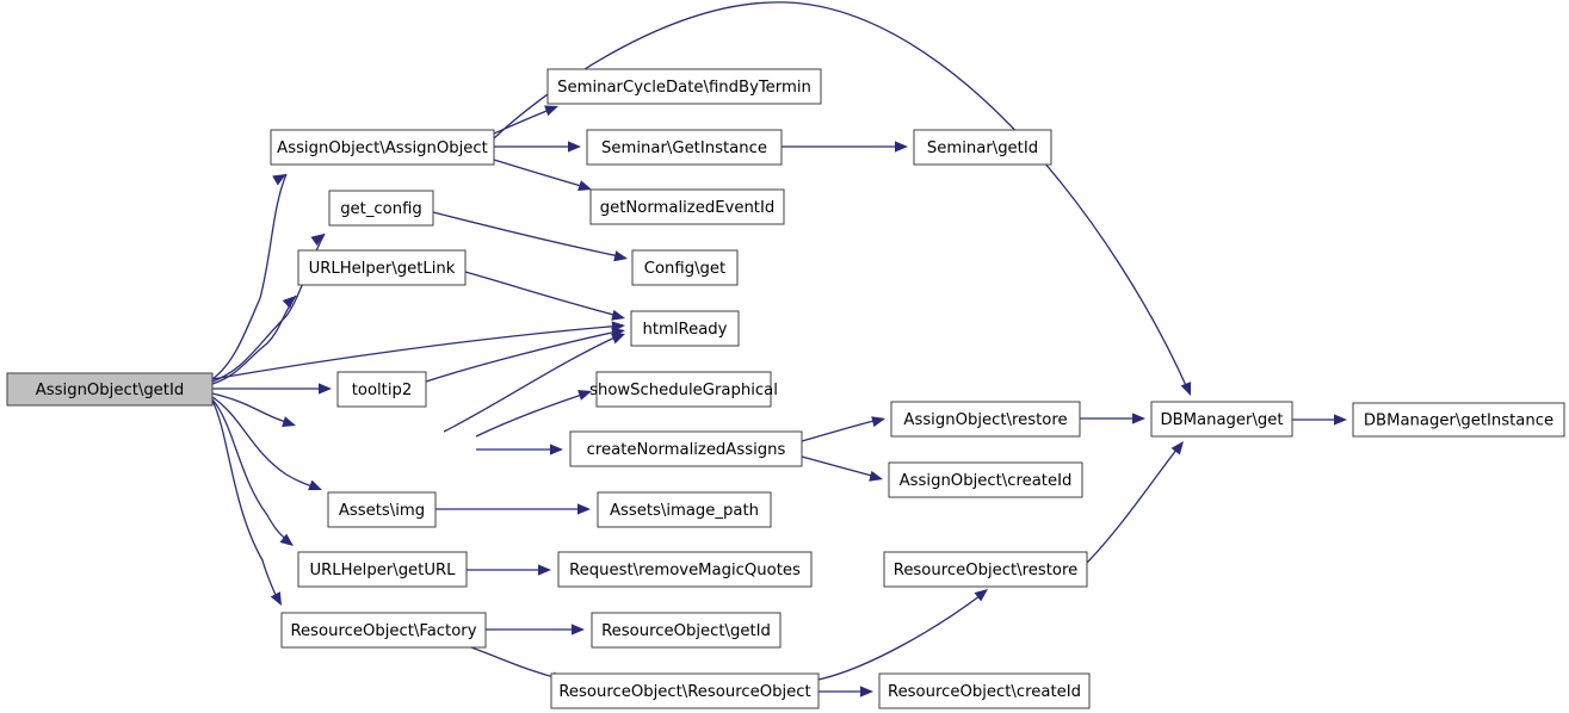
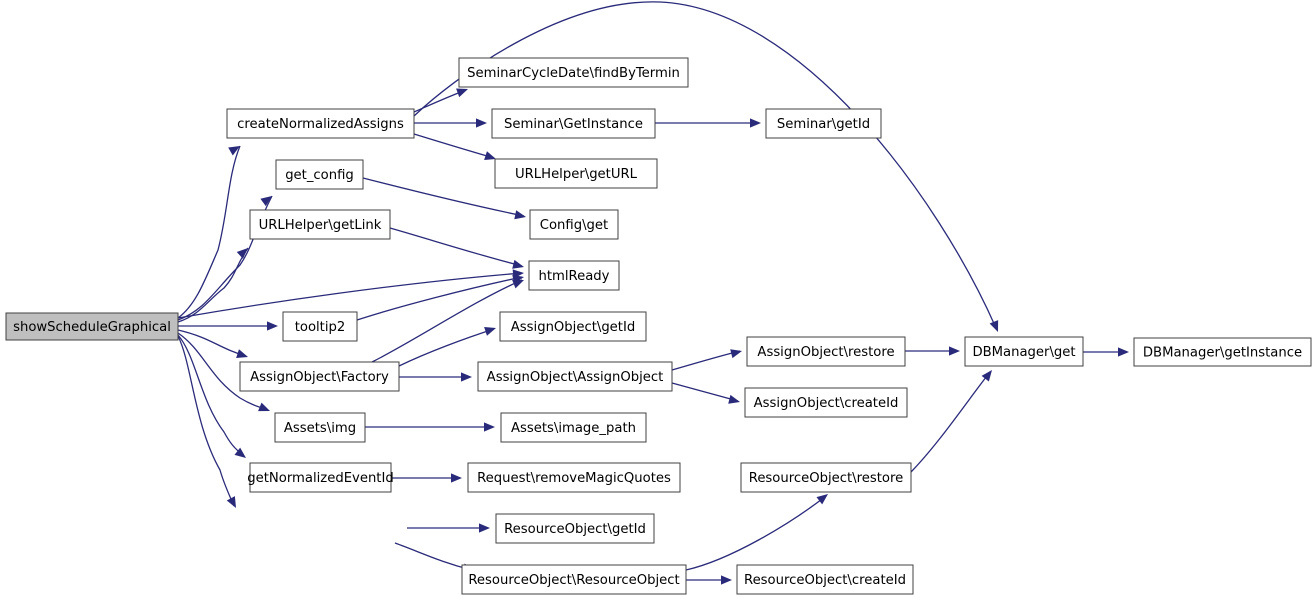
- AssignObject\getId
+ showScheduleGraphical
- AssignObject\AssignObject
+ createNormalizedAssigns
  get_config
  URLHelper\getLink
  tooltip2
+ AssignObject\Factory
  Assets\img
- URLHelper\getURL
+ getNormalizedEventId
- ResourceObject\Factory
  SeminarCycleDate\findByTermin
  Seminar\GetInstance
- getNormalizedEventId
+ URLHelper\getURL
  Config\get
  htmlReady
- showScheduleGraphical
+ AssignObject\getId
- createNormalizedAssigns
+ AssignObject\AssignObject
  Assets\image_path
  Request\removeMagicQuotes
  ResourceObject\getId
  ResourceObject\ResourceObject
  Seminar\getId
  AssignObject\restore
  AssignObject\createId
  ResourceObject\restore
  ResourceObject\createId
  DBManager\get
  DBManager\getInstance
